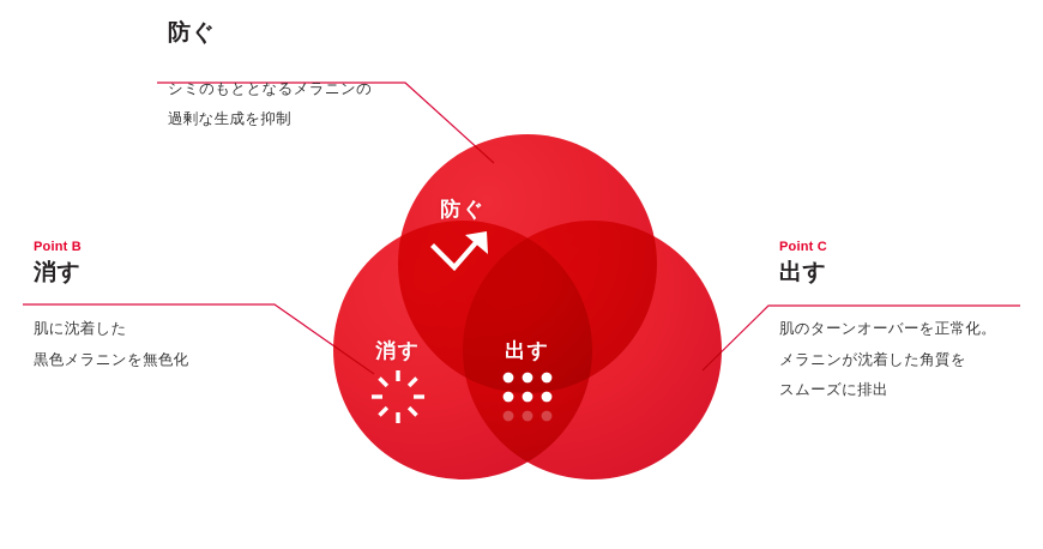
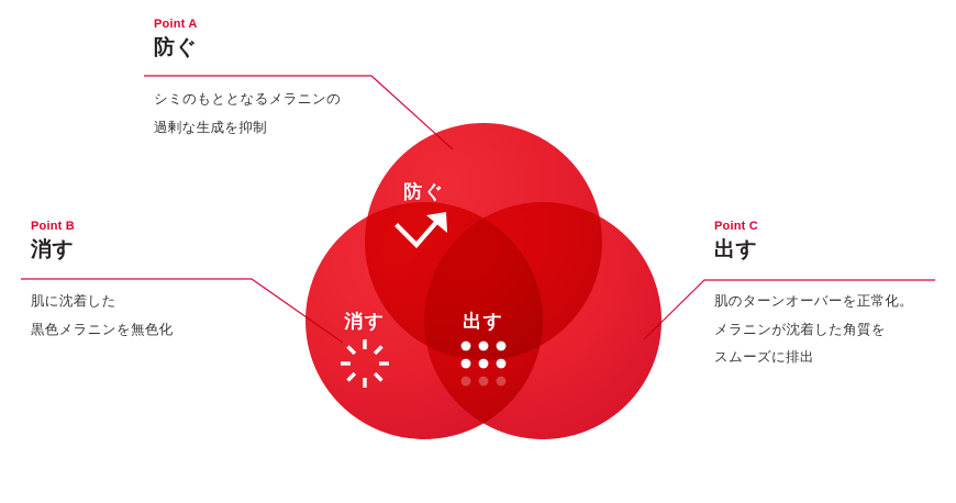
+ Point A
  防ぐ
  シミのもととなるメラニンの
  過剰な生成を抑制
  Point B
  消す
  肌に沈着した
  黒色メラニンを無色化
  Point C
  出す
  肌のターンオーバーを正常化。
  メラニンが沈着した角質を
  スムーズに排出
  防ぐ
  消す
  出す
